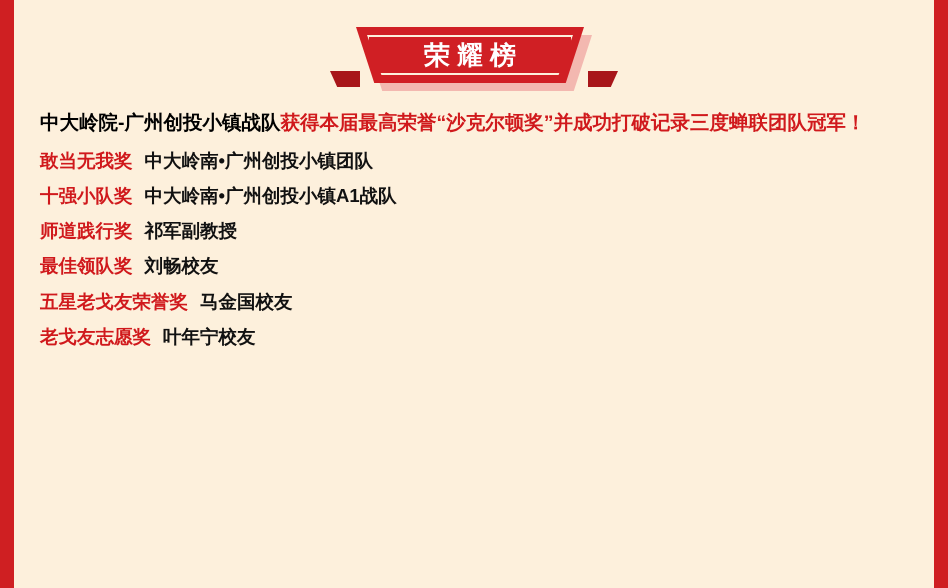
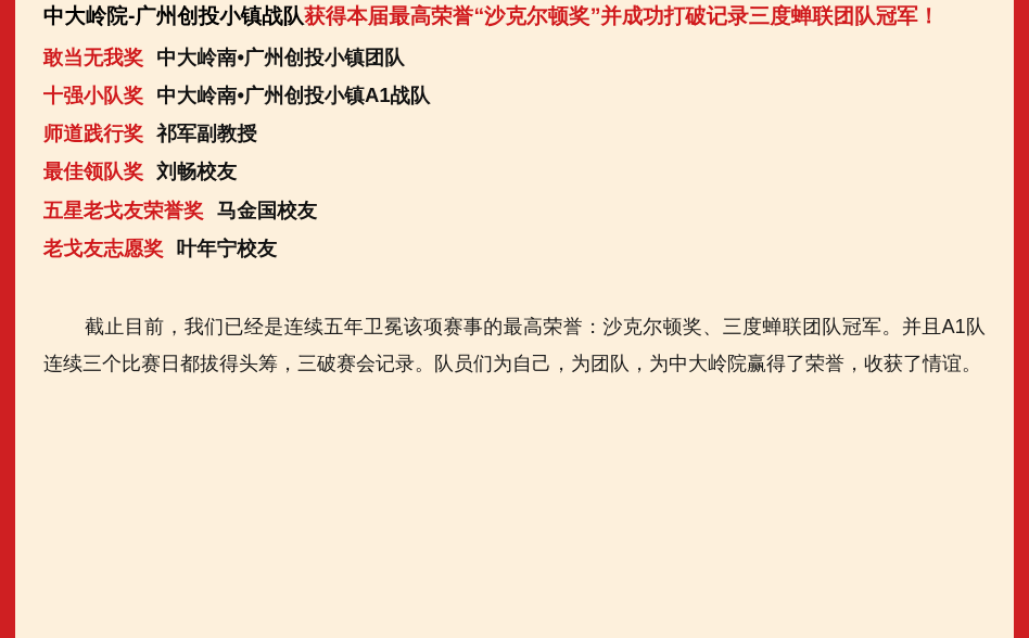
- 荣耀榜
  中大岭院-广州创投小镇战队获得本届最高荣誉“沙克尔顿奖”并成功打破记录三度蝉联团队冠军！
  敢当无我奖
  中大岭南•广州创投小镇团队
  十强小队奖
  中大岭南•广州创投小镇A1战队
  师道践行奖
  祁军副教授
  最佳领队奖
  刘畅校友
  五星老戈友荣誉奖
  马金国校友
  老戈友志愿奖
  叶年宁校友
+ 截止目前，我们已经是连续五年卫冕该项赛事的最高荣誉：沙克尔顿奖、三度蝉联团队冠军。并且A1队连续三个比赛日都拔得头筹，三破赛会记录。队员们为自己，为团队，为中大岭院赢得了荣誉，收获了情谊。
